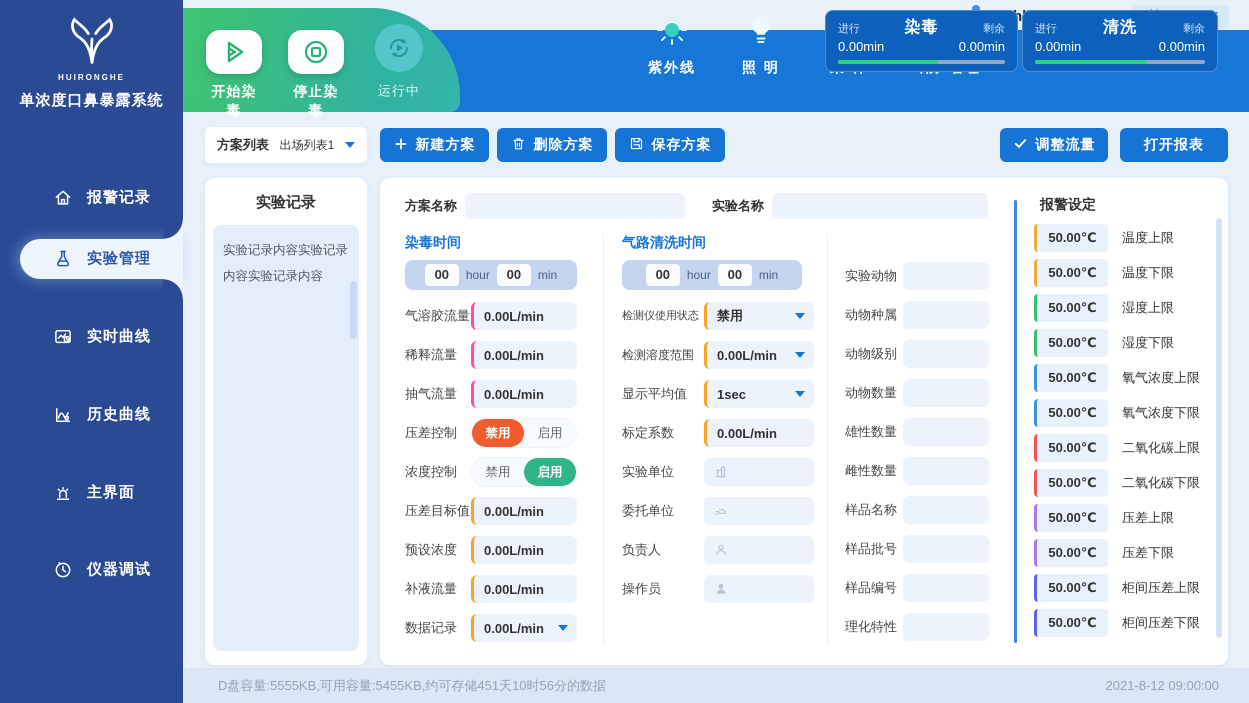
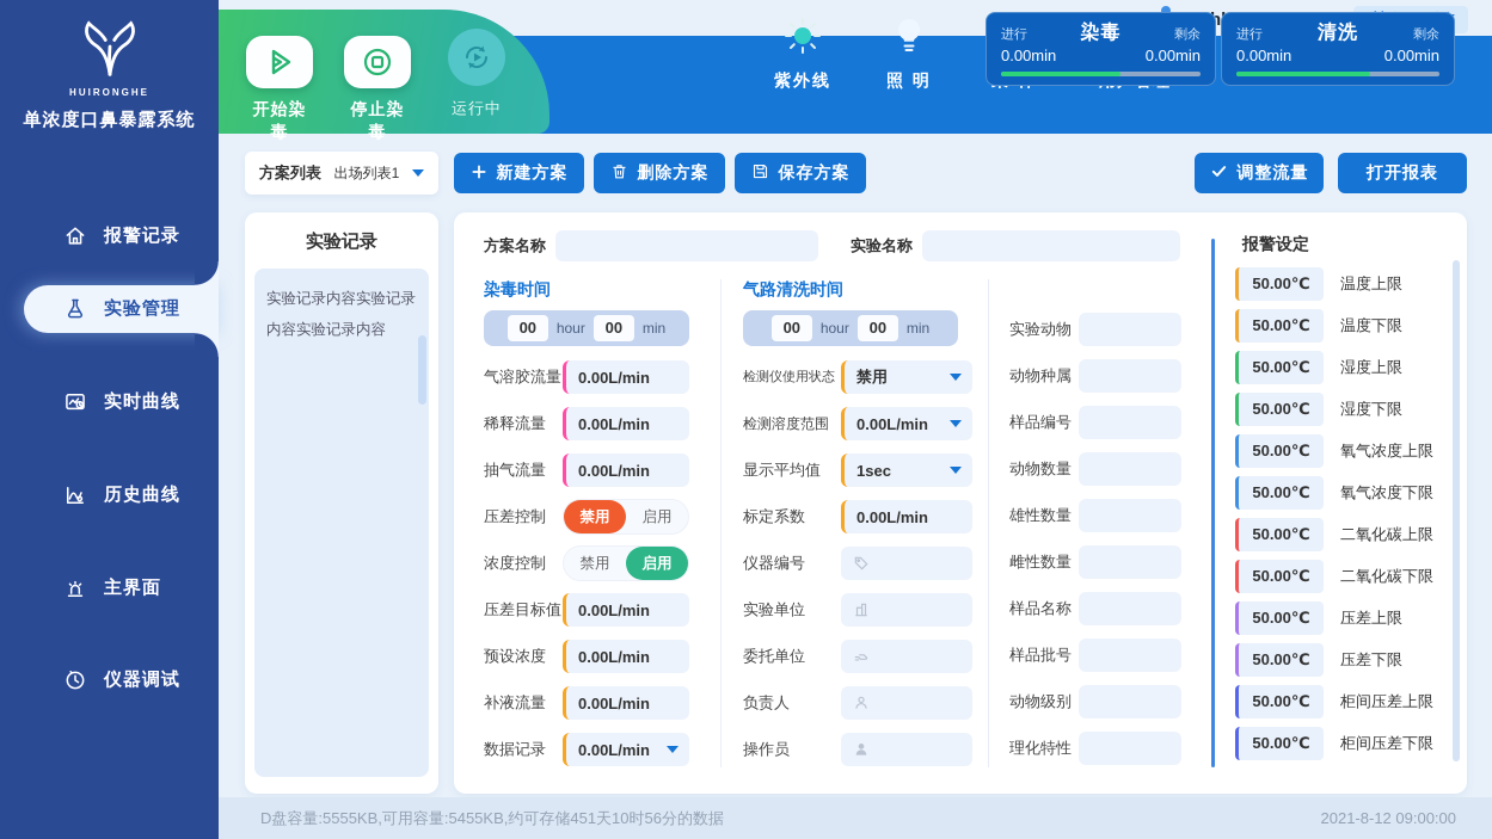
  紫外线
  照 明
  进行
  染毒
  剩余
  0.00min
  0.00min
  进行
  清洗
  剩余
  0.00min
  0.00min
  开始染毒
  停止染毒
  运行中
  方案列表
  出场列表1
  新建方案
  删除方案
  保存方案
  调整流量
  打开报表
  实验记录
  实验记录内容实验记录内容实验记录内容
  方案名称
  实验名称
  染毒时间
  气路清洗时间
  00
  hour
  00
  min
  00
  hour
  00
  min
  气溶胶流量
  0.00L/min
  稀释流量
  0.00L/min
  抽气流量
  0.00L/min
  压差控制
  禁用
  启用
  浓度控制
  禁用
  启用
  压差目标值
  0.00L/min
  预设浓度
  0.00L/min
  补液流量
  0.00L/min
  数据记录
  0.00L/min
  检测仪使用状态
  禁用
  检测溶度范围
  0.00L/min
  显示平均值
  1sec
  标定系数
  0.00L/min
+ 仪器编号
  实验单位
  委托单位
  负责人
  操作员
  实验动物
  动物种属
- 动物级别
+ 样品编号
  动物数量
  雄性数量
  雌性数量
  样品名称
  样品批号
- 样品编号
+ 动物级别
  理化特性
  报警设定
  50.00℃
  温度上限
  50.00℃
  温度下限
  50.00℃
  湿度上限
  50.00℃
  湿度下限
  50.00℃
  氧气浓度上限
  50.00℃
  氧气浓度下限
  50.00℃
  二氧化碳上限
  50.00℃
  二氧化碳下限
  50.00℃
  压差上限
  50.00℃
  压差下限
  50.00℃
  柜间压差上限
  50.00℃
  柜间压差下限
  D盘容量:5555KB,可用容量:5455KB,约可存储451天10时56分的数据
  2021-8-12 09:00:00
  HUIRONGHE
  单浓度口鼻暴露系统
  报警记录
  实验管理
  实时曲线
  历史曲线
  主界面
  仪器调试
